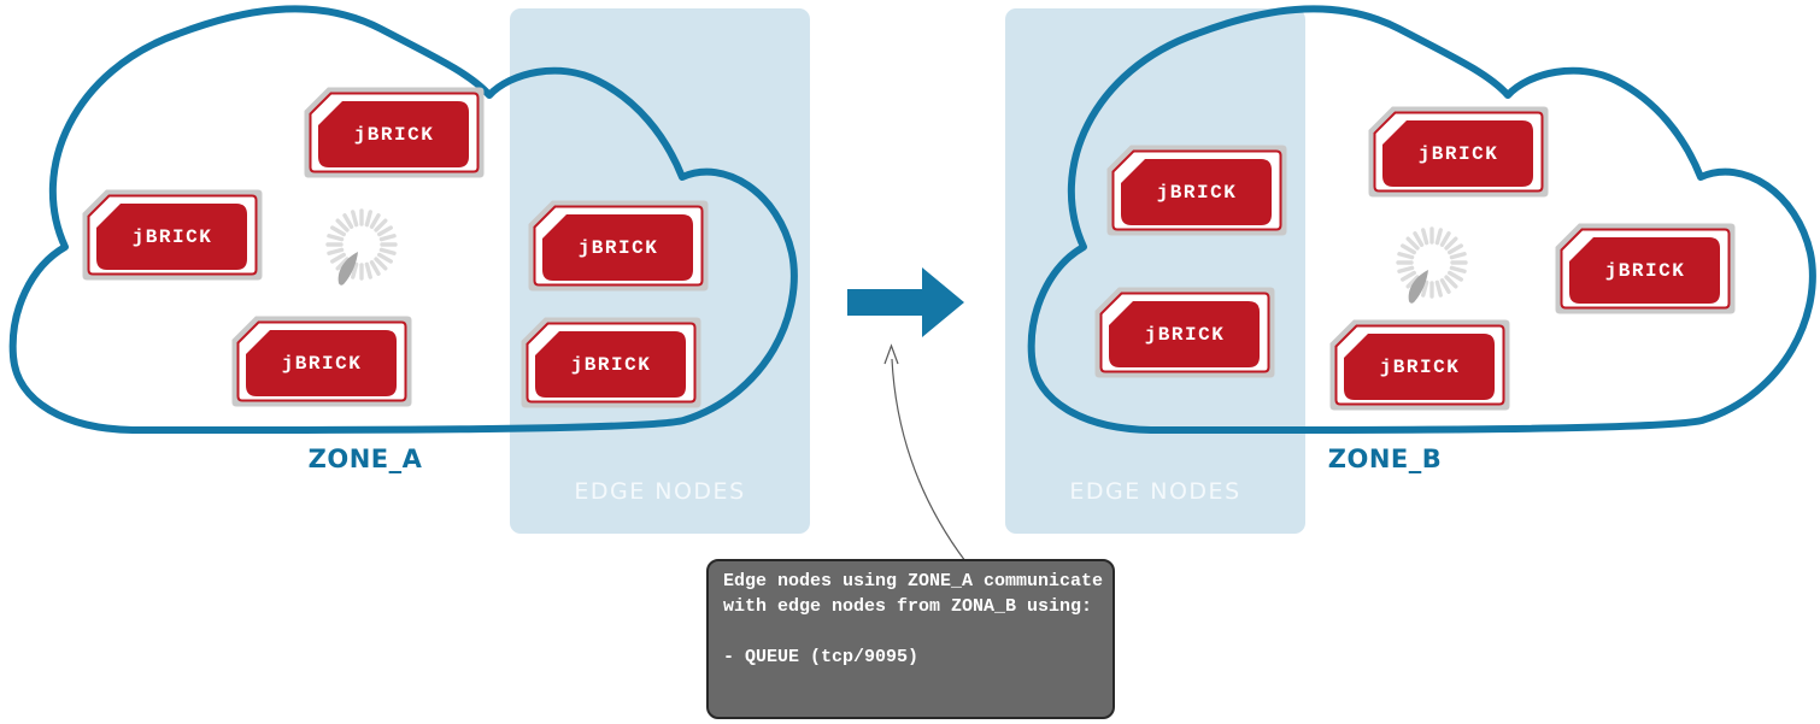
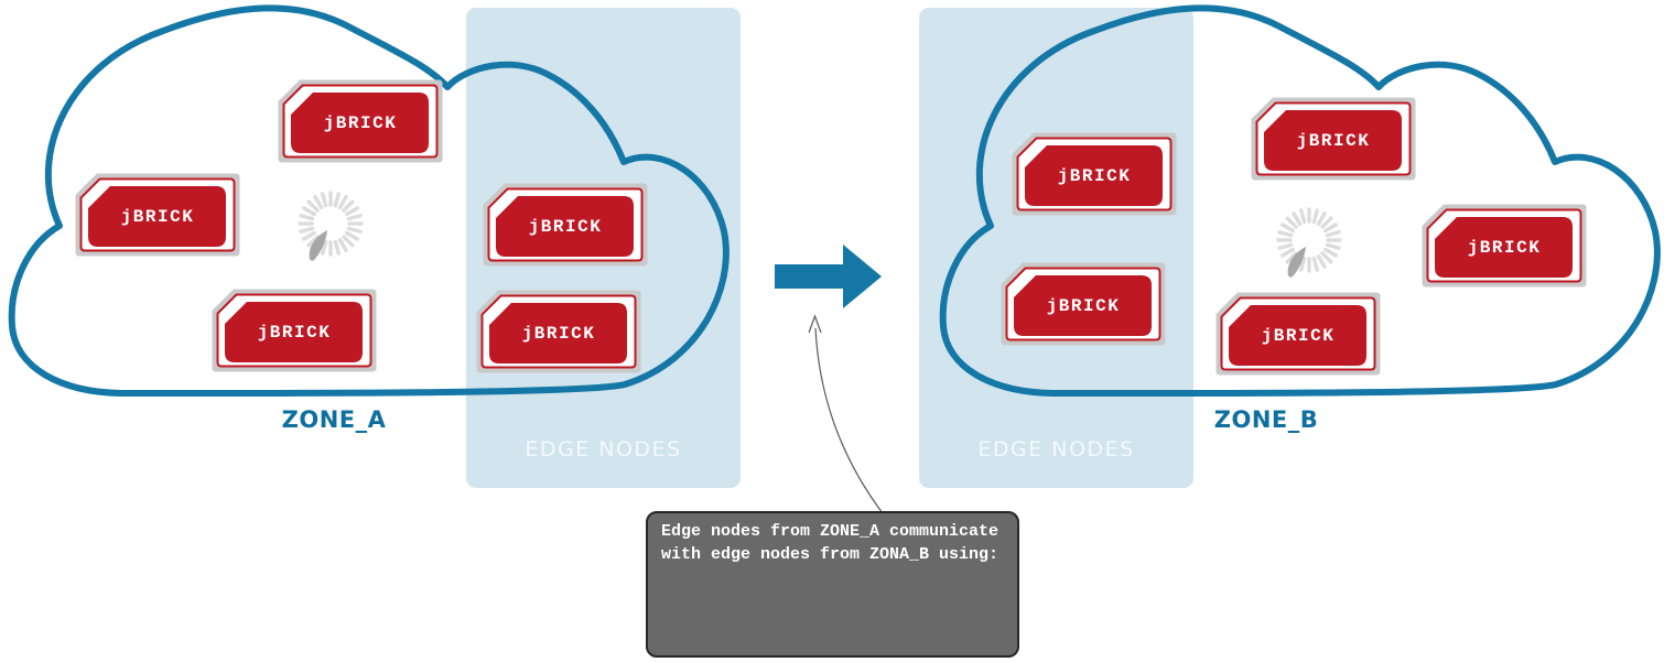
  ZONE_A
  ZONE_B
  EDGE NODES
  EDGE NODES
- Edge nodes using ZONE_A communicate
+ Edge nodes from ZONE_A communicate
  with edge nodes from ZONA_B using:
- - QUEUE (tcp/9095)
  jBRICK
  jBRICK
  jBRICK
  jBRICK
  jBRICK
  jBRICK
  jBRICK
  jBRICK
  jBRICK
  jBRICK
